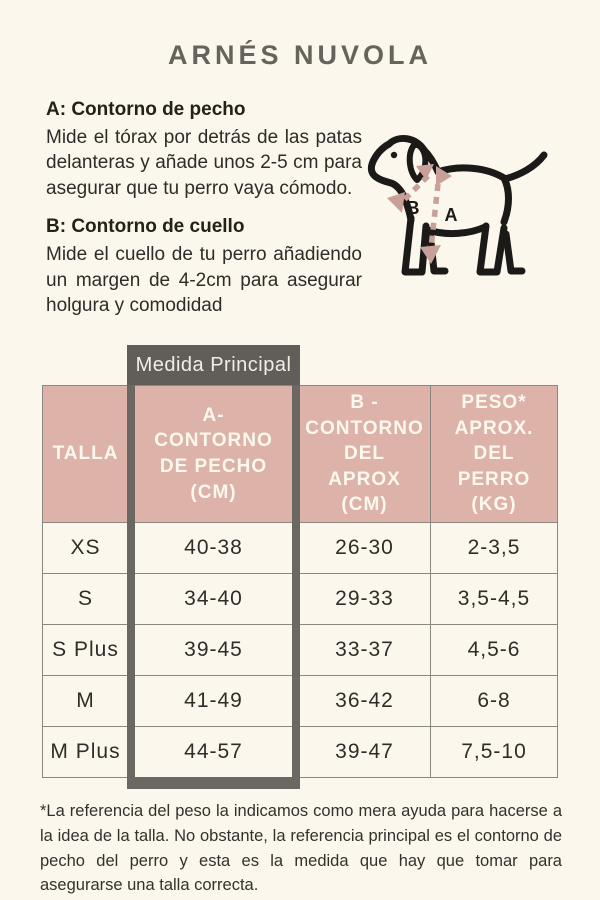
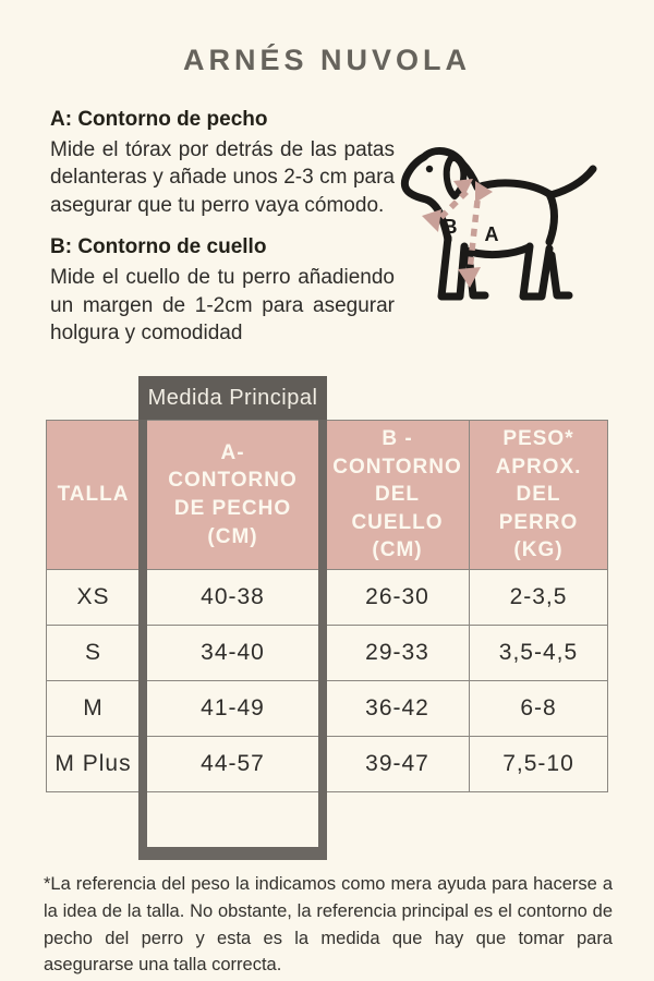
  ARNÉS NUVOLA
  A: Contorno de pecho
- Mide el tórax por detrás de las patas delanteras y añade unos 2-5 cm para asegurar que tu perro vaya cómodo.
+ Mide el tórax por detrás de las patas delanteras y añade unos 2-3 cm para asegurar que tu perro vaya cómodo.
  B: Contorno de cuello
- Mide el cuello de tu perro añadiendo un margen de 4-2cm para asegurar holgura y comodidad
+ Mide el cuello de tu perro añadiendo un margen de 1-2cm para asegurar holgura y comodidad
  B
  A
  Medida Principal
- TALLA	A- CONTORNO DE PECHO (CM)	B - CONTORNO DEL APROX (CM)	PESO* APROX. DEL PERRO (KG)
+ TALLA	A- CONTORNO DE PECHO (CM)	B - CONTORNO DEL CUELLO (CM)	PESO* APROX. DEL PERRO (KG)
  XS	40-38	26-30	2-3,5
  S	34-40	29-33	3,5-4,5
- S Plus	39-45	33-37	4,5-6
  M	41-49	36-42	6-8
  M Plus	44-57	39-47	7,5-10
  *La referencia del peso la indicamos como mera ayuda para hacerse a la idea de la talla. No obstante, la referencia principal es el contorno de pecho del perro y esta es la medida que hay que tomar para asegurarse una talla correcta.
